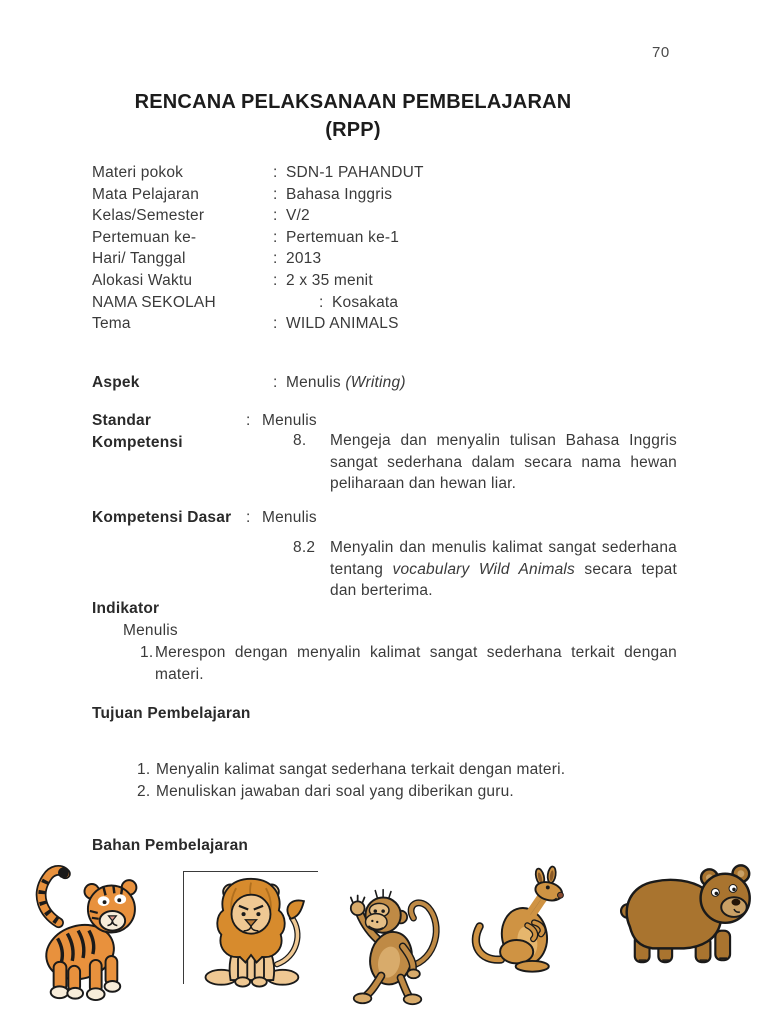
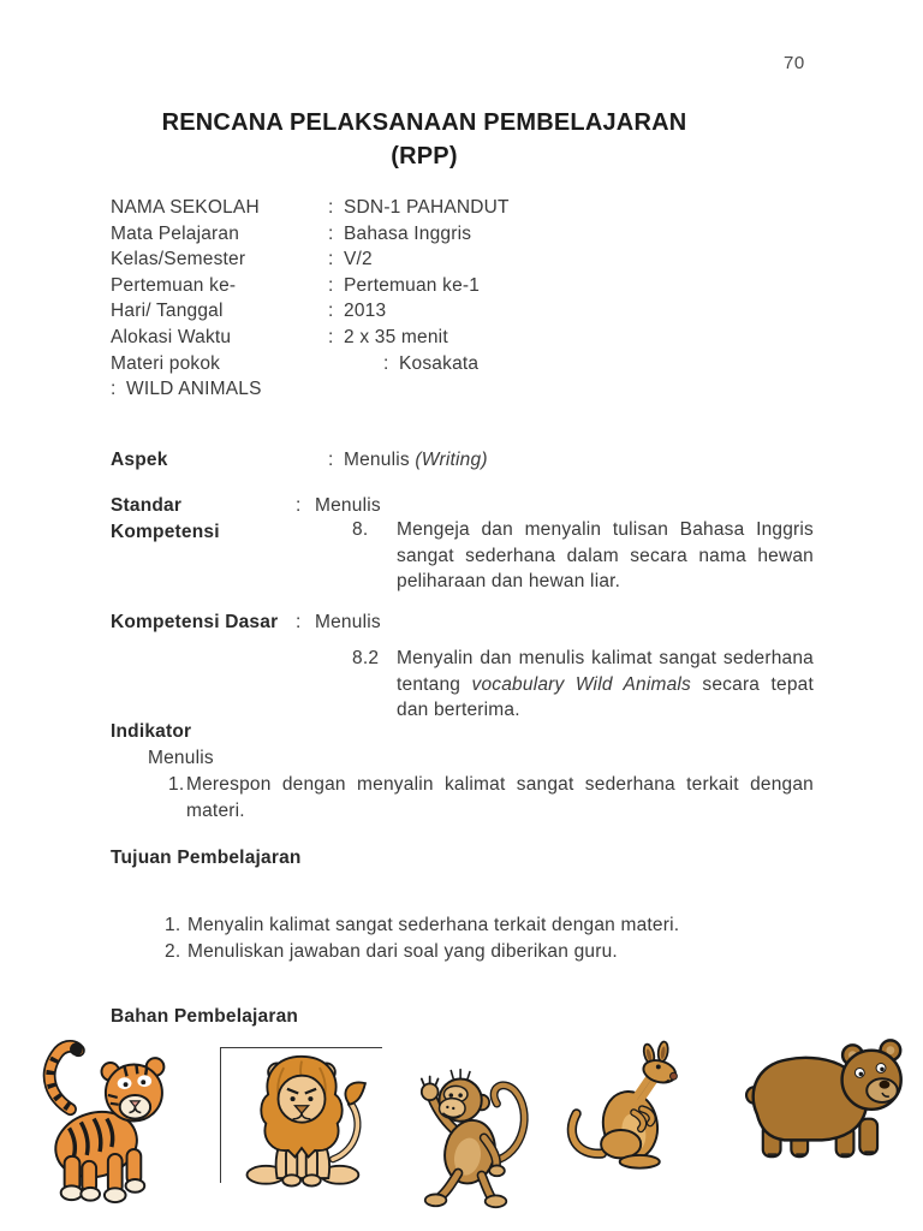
  70
  RENCANA PELAKSANAAN PEMBELAJARAN
  (RPP)
- Materi pokok
+ NAMA SEKOLAH
  :
  SDN-1 PAHANDUT
  Mata Pelajaran
  :
  Bahasa Inggris
  Kelas/Semester
  :
  V/2
  Pertemuan ke-
  :
  Pertemuan ke-1
  Hari/ Tanggal
  :
  2013
  Alokasi Waktu
  :
  2 x 35 menit
- NAMA SEKOLAH
+ Materi pokok
  : Kosakata
- Tema
  :
  WILD ANIMALS
  Aspek
  :
  Menulis (Writing)
  Standar Kompetensi
  :
  Menulis
  8.
  Mengeja dan menyalin tulisan Bahasa Inggris sangat sederhana dalam secara nama hewan peliharaan dan hewan liar.
  Kompetensi Dasar
  :
  Menulis
  8.2
  Menyalin dan menulis kalimat sangat sederhana tentang vocabulary Wild Animals secara tepat dan berterima.
  Indikator
  Menulis
  1.
  Merespon dengan menyalin kalimat sangat sederhana terkait dengan materi.
  Tujuan Pembelajaran
  1.
  Menyalin kalimat sangat sederhana terkait dengan materi.
  2.
  Menuliskan jawaban dari soal yang diberikan guru.
  Bahan Pembelajaran
